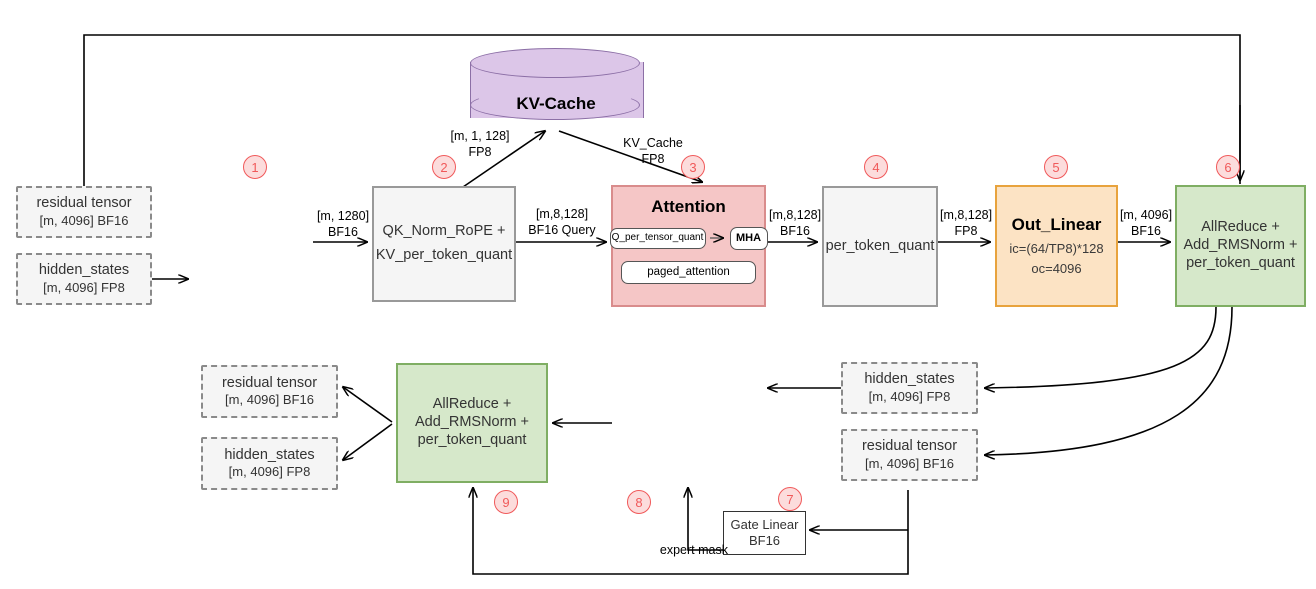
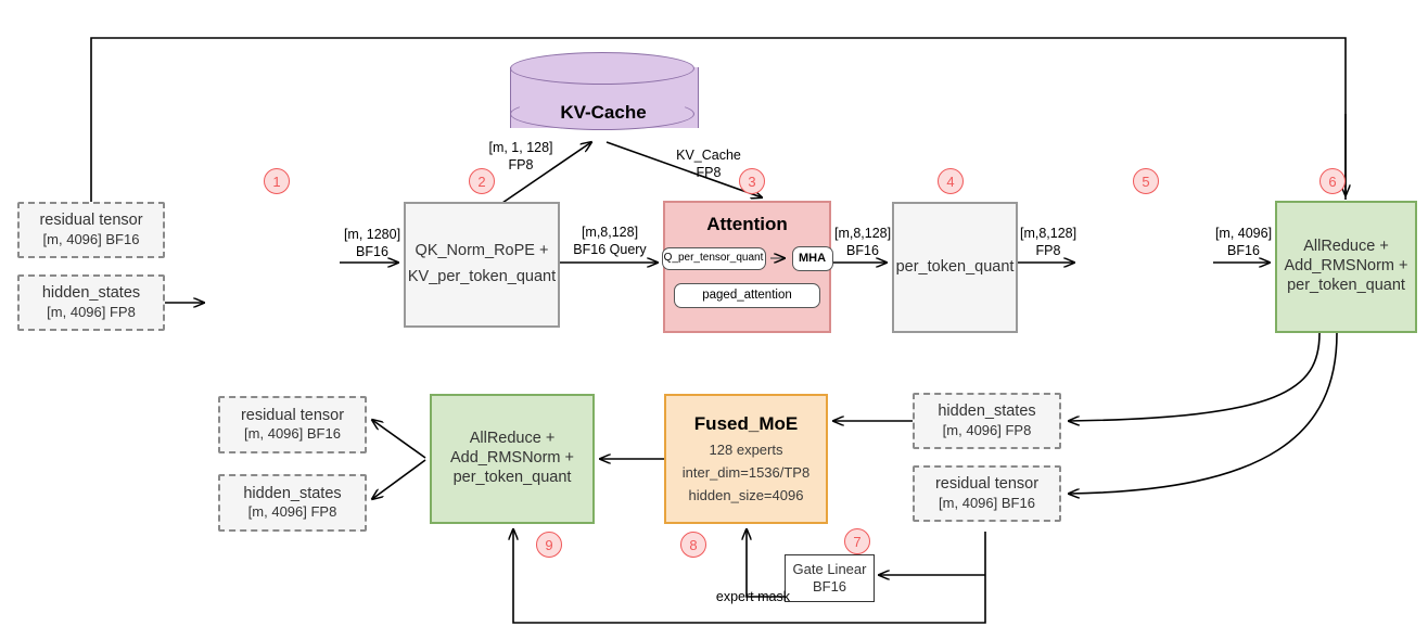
  KV-Cache
  residual tensor
  [m, 4096] BF16
  hidden_states
  [m, 4096] FP8
  QK_Norm_RoPE +
  KV_per_token_quant
  Attention
  Q_per_tensor_quant
  MHA
  paged_attention
  per_token_quant
- Out_Linear
- ic=(64/TP8)*128
- oc=4096
  AllReduce +
  Add_RMSNorm +
  per_token_quant
  residual tensor
  [m, 4096] BF16
  hidden_states
  [m, 4096] FP8
  AllReduce +
  Add_RMSNorm +
  per_token_quant
+ Fused_MoE
+ 128 experts
+ inter_dim=1536/TP8
+ hidden_size=4096
  hidden_states
  [m, 4096] FP8
  residual tensor
  [m, 4096] BF16
  Gate Linear
  BF16
  [m, 1280]
  BF16
  [m, 1, 128]
  FP8
  KV_Cache
  FP8
  [m,8,128]
  BF16 Query
  [m,8,128]
  BF16
  [m,8,128]
  FP8
  [m, 4096]
  BF16
  expert mask
  1
  2
  3
  4
  5
  6
  7
  8
  9
